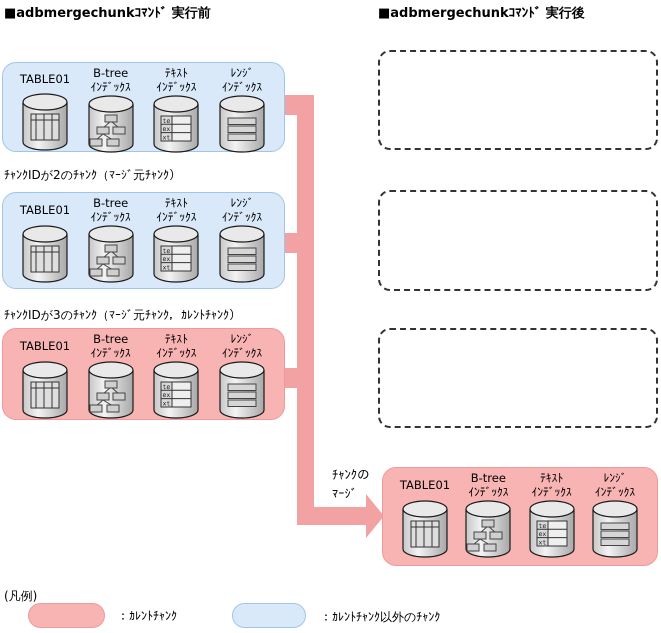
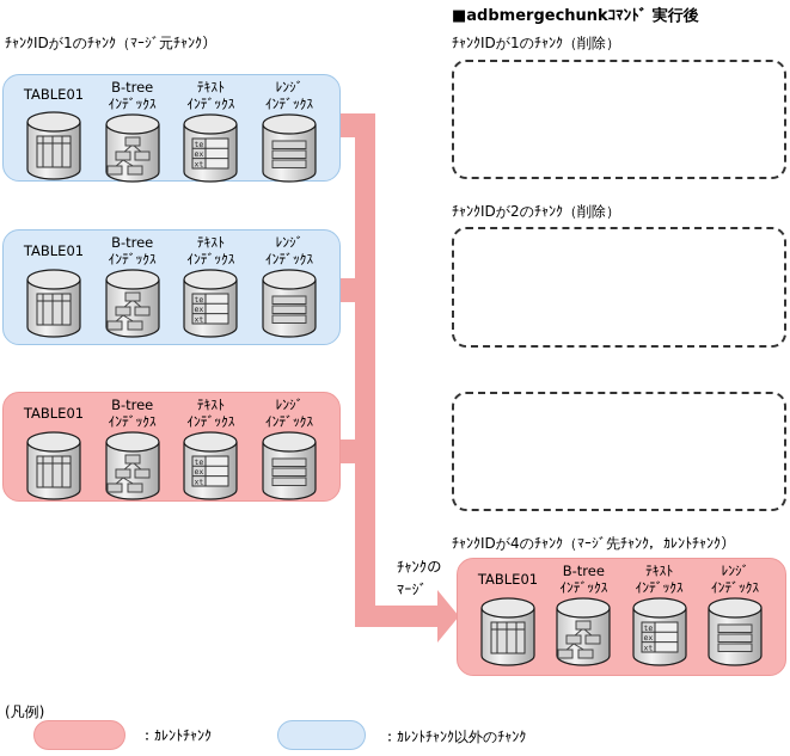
- ■adbmergechunkｺﾏﾝﾄﾞ 実行前
  ■adbmergechunkｺﾏﾝﾄﾞ 実行後
  ﾁｬﾝｸの
  ﾏｰｼﾞ
+ ﾁｬﾝｸIDが1のﾁｬﾝｸ（ﾏｰｼﾞ元ﾁｬﾝｸ）
  TABLE01
  B-tree
  ｲﾝﾃﾞｯｸｽ
  ﾃｷｽﾄ
  ｲﾝﾃﾞｯｸｽ
  te
  xt
  ﾚﾝｼﾞ
  ｲﾝﾃﾞｯｸｽ
- ﾁｬﾝｸIDが2のﾁｬﾝｸ（ﾏｰｼﾞ元ﾁｬﾝｸ）
  TABLE01
  B-tree
  ｲﾝﾃﾞｯｸｽ
  ﾃｷｽﾄ
  ｲﾝﾃﾞｯｸｽ
  te
  ex
  xt
  ﾚﾝｼﾞ
  ｲﾝﾃﾞｯｸｽ
- ﾁｬﾝｸIDが3のﾁｬﾝｸ（ﾏｰｼﾞ元ﾁｬﾝｸ，ｶﾚﾝﾄﾁｬﾝｸ）
  TABLE01
  B-tree
  ｲﾝﾃﾞｯｸｽ
  ﾃｷｽﾄ
  ｲﾝﾃﾞｯｸｽ
  te
  ex
  xt
  ﾚﾝｼﾞ
  ｲﾝﾃﾞｯｸｽ
+ ﾁｬﾝｸIDが1のﾁｬﾝｸ（削除）
+ ﾁｬﾝｸIDが2のﾁｬﾝｸ（削除）
+ ﾁｬﾝｸIDが4のﾁｬﾝｸ（ﾏｰｼﾞ先ﾁｬﾝｸ，ｶﾚﾝﾄﾁｬﾝｸ）
  TABLE01
  B-tree
  ｲﾝﾃﾞｯｸｽ
  ﾃｷｽﾄ
  ｲﾝﾃﾞｯｸｽ
  te
  ex
  xt
  ﾚﾝｼﾞ
  ｲﾝﾃﾞｯｸｽ
  (凡例)
  ：ｶﾚﾝﾄﾁｬﾝｸ
  ：ｶﾚﾝﾄﾁｬﾝｸ以外のﾁｬﾝｸ
